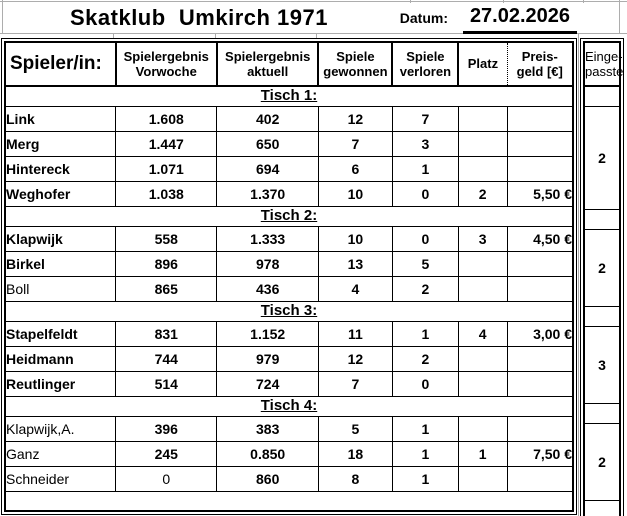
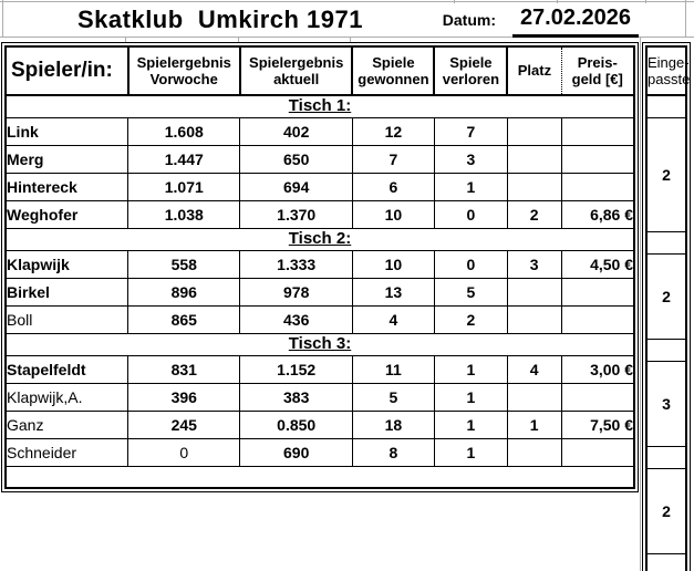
  Skatklub Umkirch 1971
  Datum:
  27.02.2026
  Spieler/in:	SpielergebnisVorwoche	Spielergebnisaktuell	Spielegewonnen	Spieleverloren	Platz	Preis-geld [€]
  Tisch 1:
  Link	1.608	402	12	7
  Merg	1.447	650	7	3
  Hintereck	1.071	694	6	1
- Weghofer	1.038	1.370	10	0	2	5,50 €
+ Weghofer	1.038	1.370	10	0	2	6,86 €
  Tisch 2:
  Klapwijk	558	1.333	10	0	3	4,50 €
  Birkel	896	978	13	5
  Boll	865	436	4	2
  Tisch 3:
  Stapelfeldt	831	1.152	11	1	4	3,00 €
- Heidmann	744	979	12	2
- Reutlinger	514	724	7	0
- Tisch 4:
  Klapwijk,A.	396	383	5	1
  Ganz	245	0.850	18	1	1	7,50 €
- Schneider	0	860	8	1
+ Schneider	0	690	8	1
  Einge-passte
  2
  2
  3
  2
